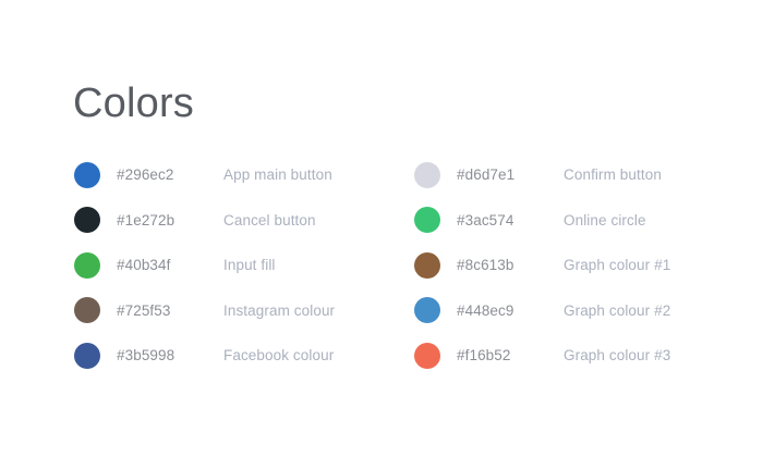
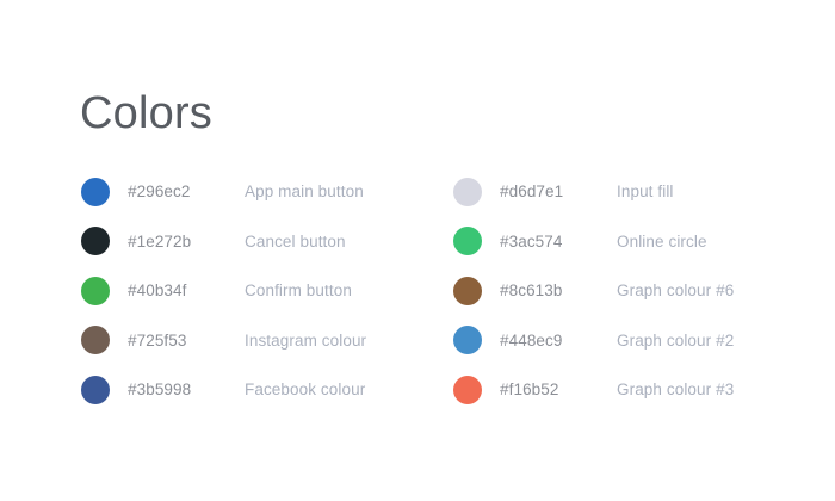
  Colors
  #296ec2
  App main button
  #1e272b
  Cancel button
  #40b34f
- Input fill
+ Confirm button
  #725f53
  Instagram colour
  #3b5998
  Facebook colour
  #d6d7e1
- Confirm button
+ Input fill
  #3ac574
  Online circle
  #8c613b
- Graph colour #1
+ Graph colour #6
  #448ec9
  Graph colour #2
  #f16b52
  Graph colour #3
